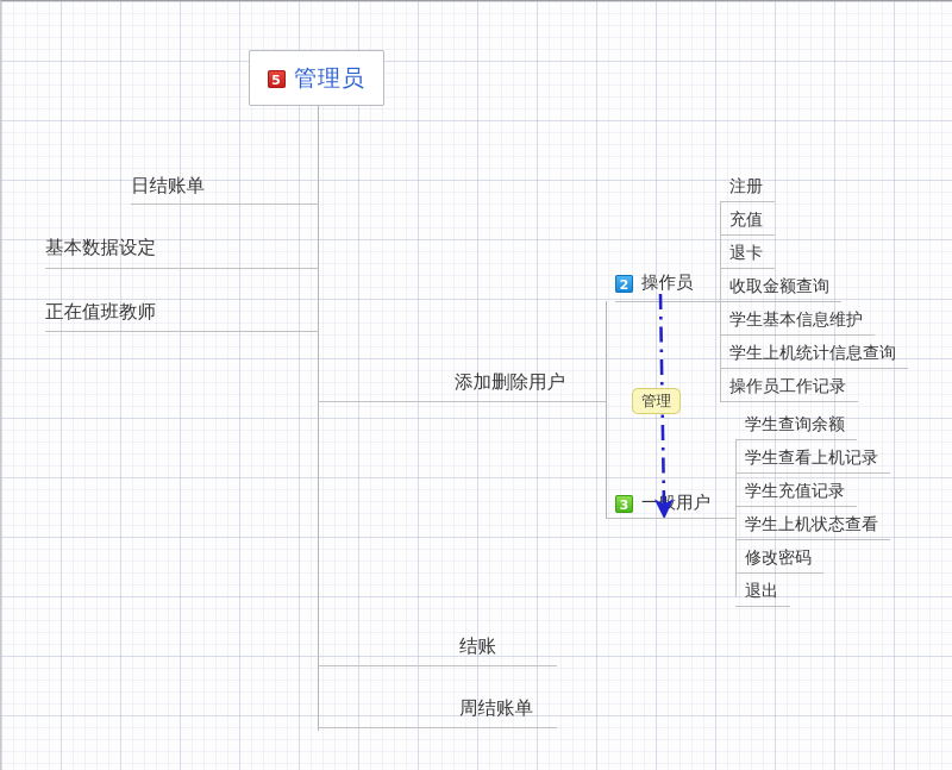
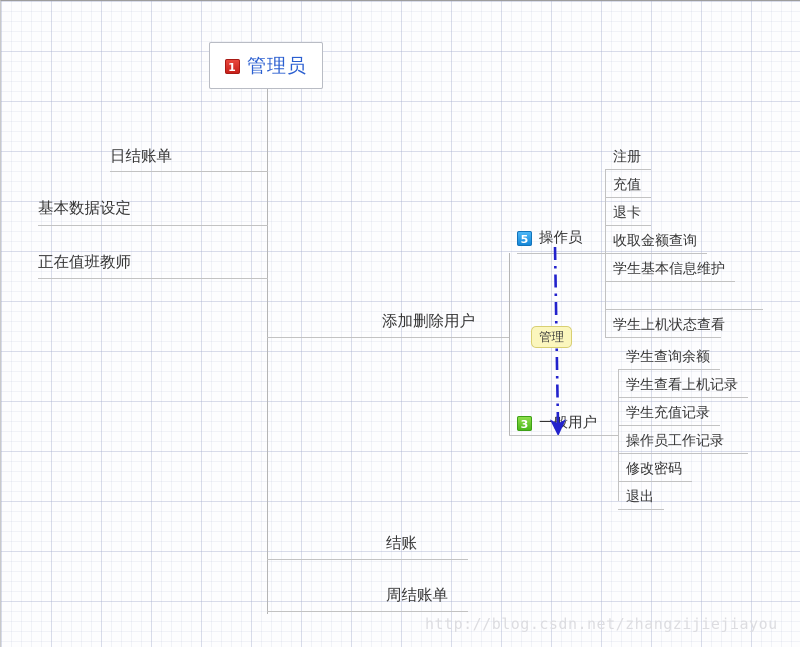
- 5 管理员
+ 1 管理员
  日结账单
  基本数据设定
  正在值班教师
  添加删除用户
  结账
  周结账单
- 2 操作员
+ 5 操作员
  注册
  充值
  退卡
  收取金额查询
  学生基本信息维护
- 学生上机统计信息查询
- 操作员工作记录
+ 学生上机状态查看
  3 一般用户
  学生查询余额
  学生查看上机记录
  学生充值记录
- 学生上机状态查看
+ 操作员工作记录
  修改密码
  退出
  管理
+ http://blog.csdn.net/zhangzijiejiayou
